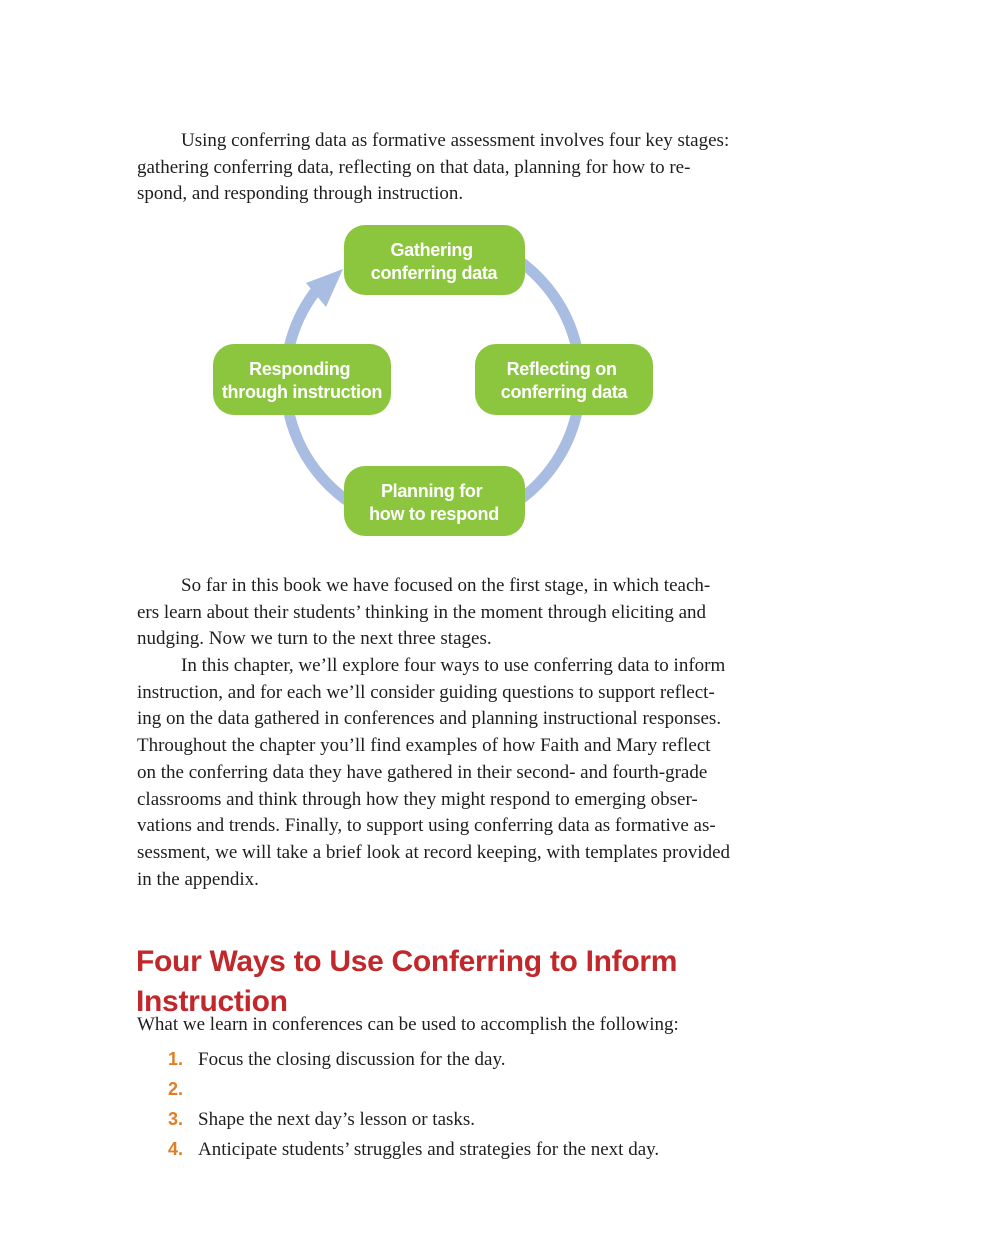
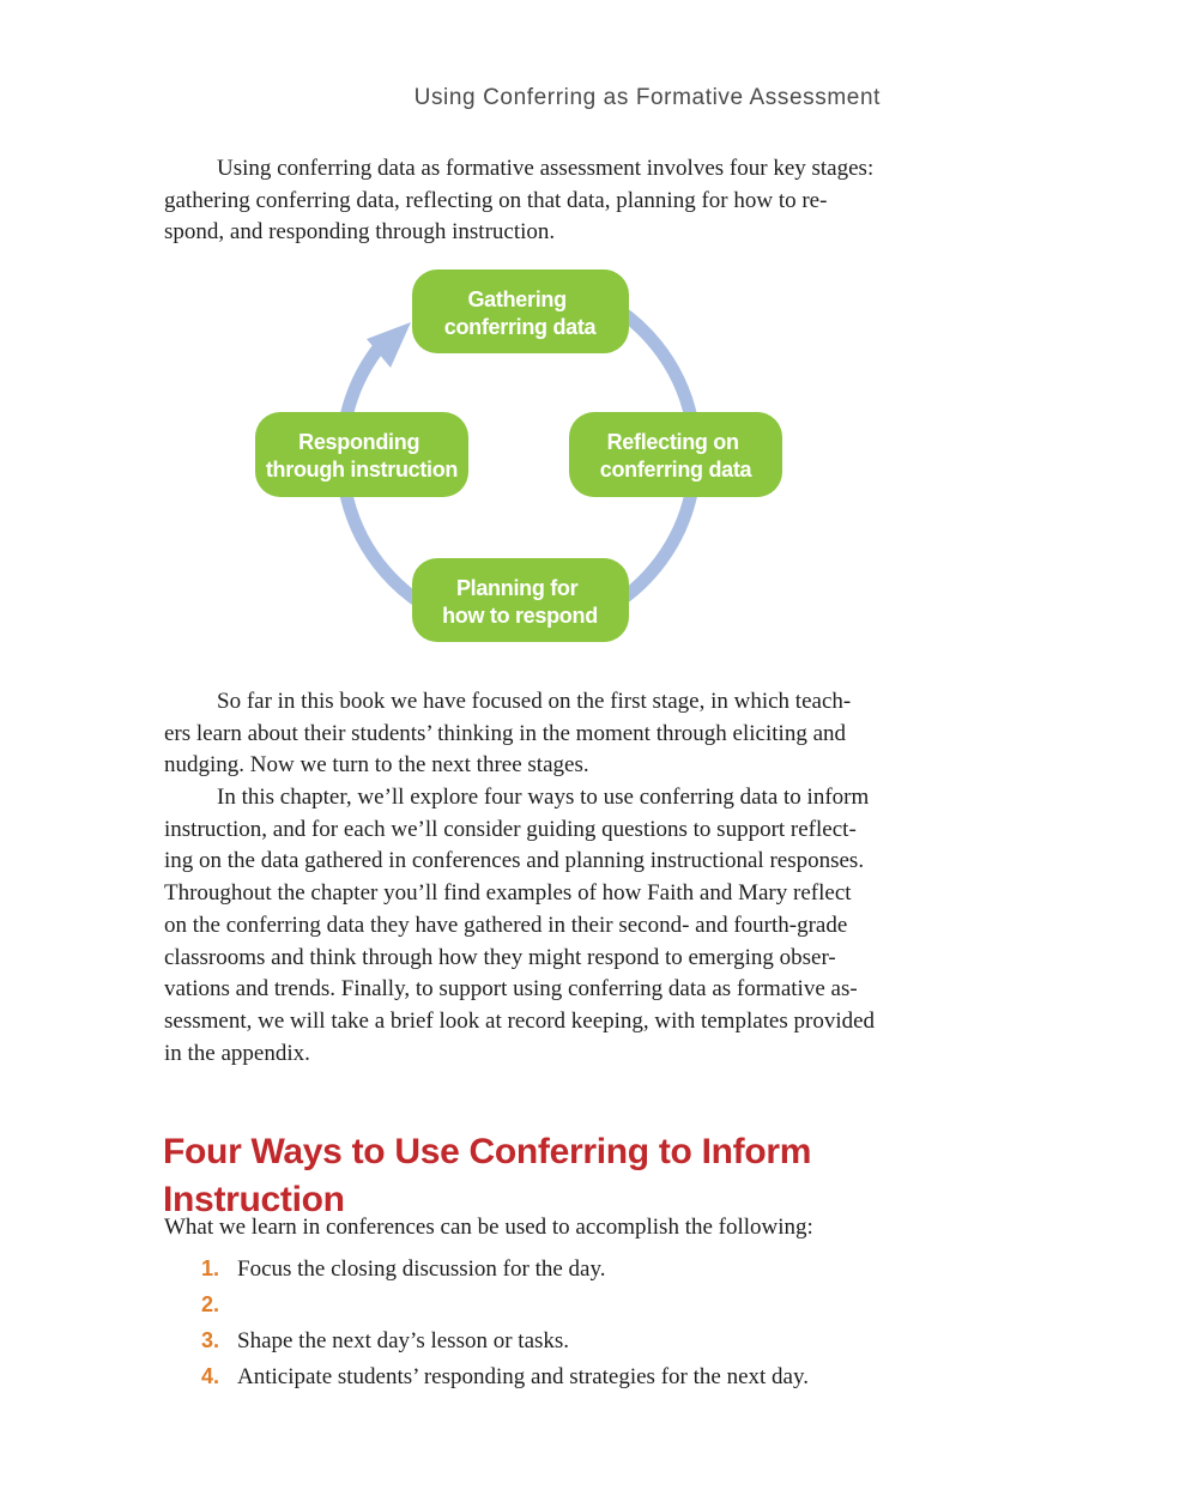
+ Using Conferring as Formative Assessment
  Using conferring data as formative assessment involves four key stages:
  gathering conferring data, reflecting on that data, planning for how to re-
  spond, and responding through instruction.
  Gathering conferring data
  Reflecting on conferring data
  Planning for how to respond
  Responding through instruction
  So far in this book we have focused on the first stage, in which teach-
  ers learn about their students’ thinking in the moment through eliciting and
  nudging. Now we turn to the next three stages.
  In this chapter, we’ll explore four ways to use conferring data to inform
  instruction, and for each we’ll consider guiding questions to support reflect-
  ing on the data gathered in conferences and planning instructional responses.
  Throughout the chapter you’ll find examples of how Faith and Mary reflect
  on the conferring data they have gathered in their second- and fourth-grade
  classrooms and think through how they might respond to emerging obser-
  vations and trends. Finally, to support using conferring data as formative as-
  sessment, we will take a brief look at record keeping, with templates provided
  in the appendix.
  Four Ways to Use Conferring to Inform
  Instruction
  What we learn in conferences can be used to accomplish the following:
  1.
  Focus the closing discussion for the day.
  2.
  3.
  Shape the next day’s lesson or tasks.
  4.
- Anticipate students’ struggles and strategies for the next day.
+ Anticipate students’ responding and strategies for the next day.
